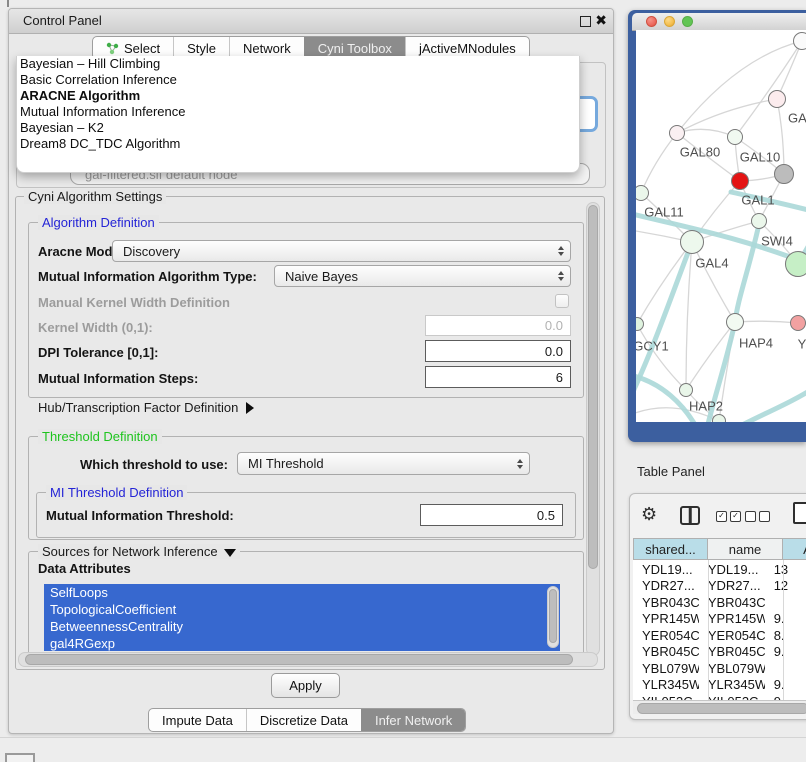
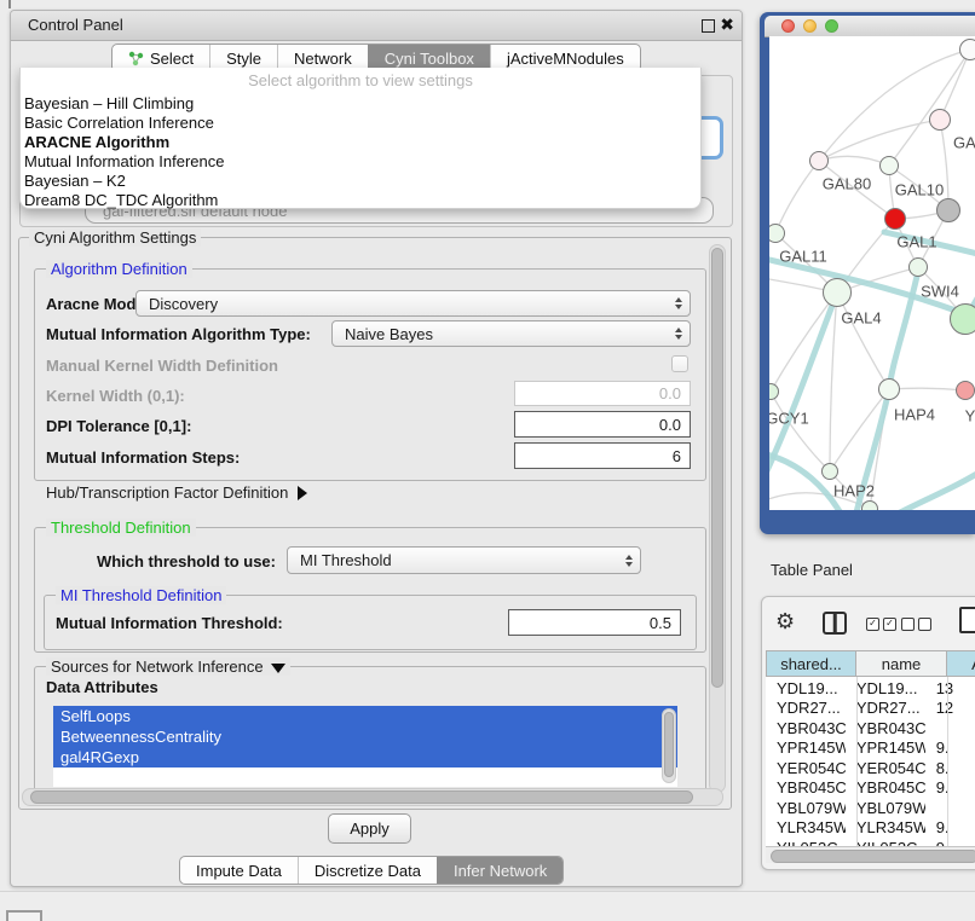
  Control Panel
  ✖
  Select
  Style
  Network
  Cyni Toolbox
  jActiveMNodules
  gal-filtered.sif default node
+ Select algorithm to view settings
  Bayesian – Hill Climbing
  Basic Correlation Inference
  ARACNE Algorithm
  Mutual Information Inference
  Bayesian – K2
  Dream8 DC_TDC Algorithm
  Cyni Algorithm Settings
  Algorithm Definition
  Aracne Mod
  Discovery
  Mutual Information Algorithm Type:
  Naive Bayes
  Manual Kernel Width Definition
  Kernel Width (0,1):
  0.0
  DPI Tolerance [0,1]:
  0.0
  Mutual Information Steps:
  6
  Hub/Transcription Factor Definition
  Threshold Definition
  Which threshold to use:
  MI Threshold
  MI Threshold Definition
  Mutual Information Threshold:
  0.5
  Sources for Network Inference
  Data Attributes
  SelfLoops
- TopologicalCoefficient
  BetweennessCentrality
  gal4RGexp
  Apply
  Impute Data
  Discretize Data
  Infer Network
  GAL80
  GAL10
  GAL1
  GAL11
  SWI4
  GAL4
  GCY1
  HAP4
  Y
  HAP2
  Table Panel
  ⚙
  ✓
  ✓
  shared...
  name
  YDL19...
  YDL19...
  13
  YDR27...
  YDR27...
  12
  YBR043C
  YBR043C
  YPR145W
  YPR145W
  YER054C
  YER054C
  YBR045C
  YBR045C
  YBL079W
  YBL079W
  YLR345W
  YLR345W
